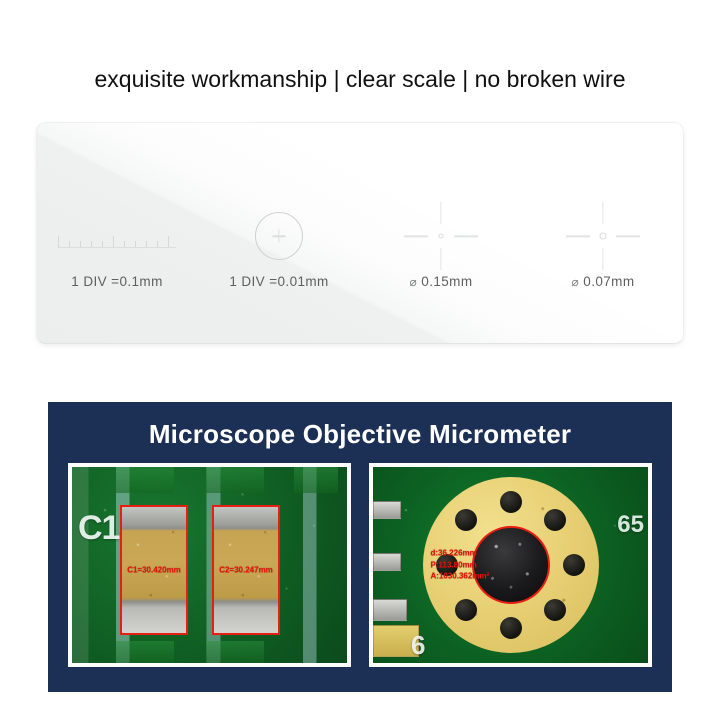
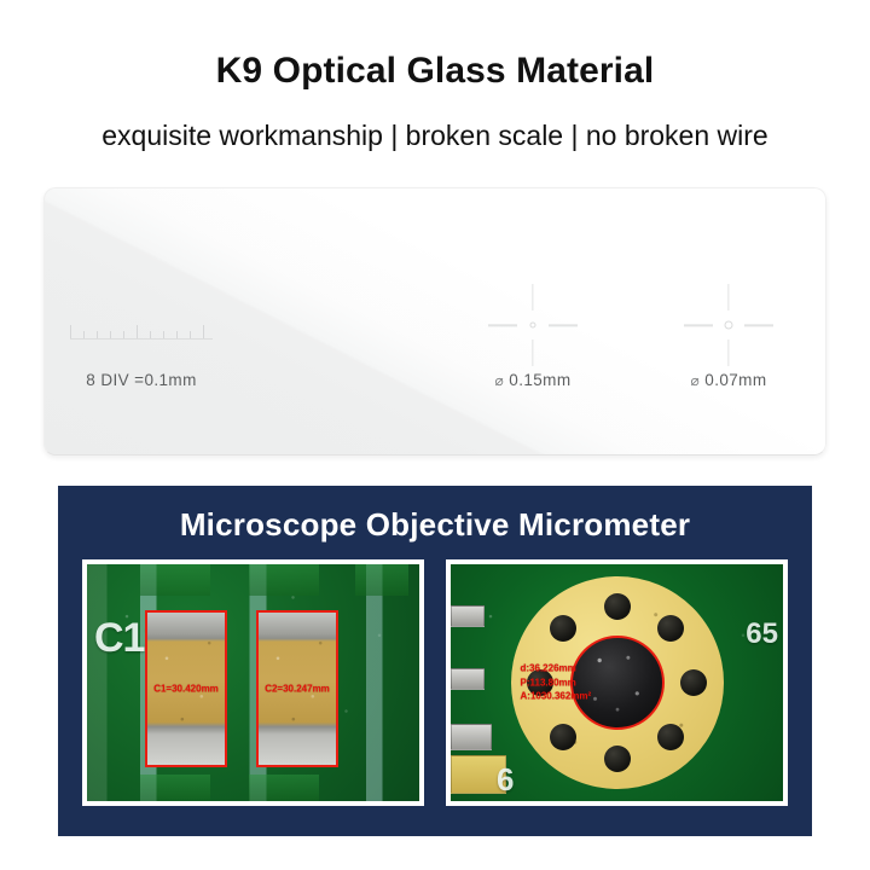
+ K9 Optical Glass Material
- exquisite workmanship | clear scale | no broken wire
+ exquisite workmanship | broken scale | no broken wire
- 1 DIV =0.1mm
+ 8 DIV =0.1mm
- 1 DIV =0.01mm
  ⌀ 0.15mm
  ⌀ 0.07mm
  Microscope Objective Micrometer
  C1=30.420mm
  C2=30.247mm
  6
  65
  d:36.226mm
  P:113.80mm
  A:1030.362mm²
